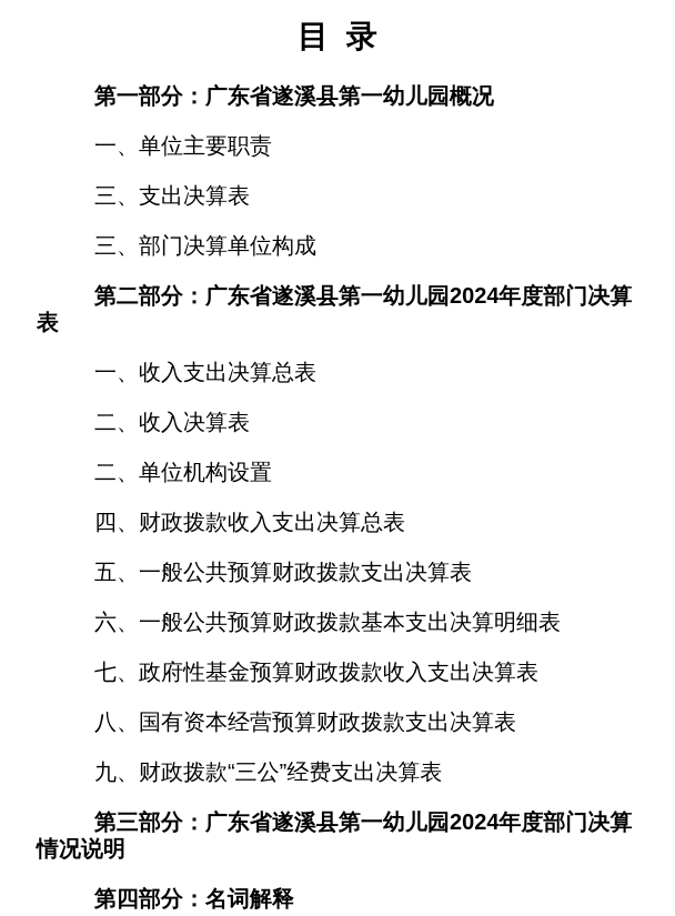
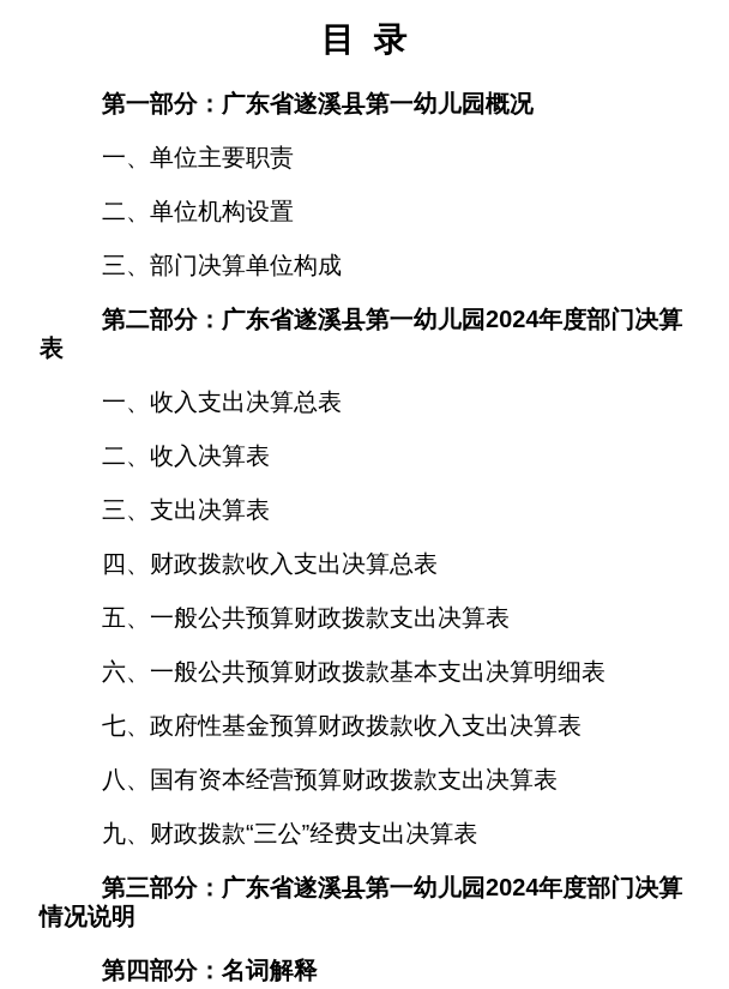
  目 录
  第一部分：广东省遂溪县第一幼儿园概况
  一、单位主要职责
- 三、支出决算表
+ 二、单位机构设置
  三、部门决算单位构成
  第二部分：广东省遂溪县第一幼儿园2024年度部门决算表
  一、收入支出决算总表
  二、收入决算表
- 二、单位机构设置
+ 三、支出决算表
  四、财政拨款收入支出决算总表
  五、一般公共预算财政拨款支出决算表
  六、一般公共预算财政拨款基本支出决算明细表
  七、政府性基金预算财政拨款收入支出决算表
  八、国有资本经营预算财政拨款支出决算表
  九、财政拨款“三公”经费支出决算表
  第三部分：广东省遂溪县第一幼儿园2024年度部门决算情况说明
  第四部分：名词解释
